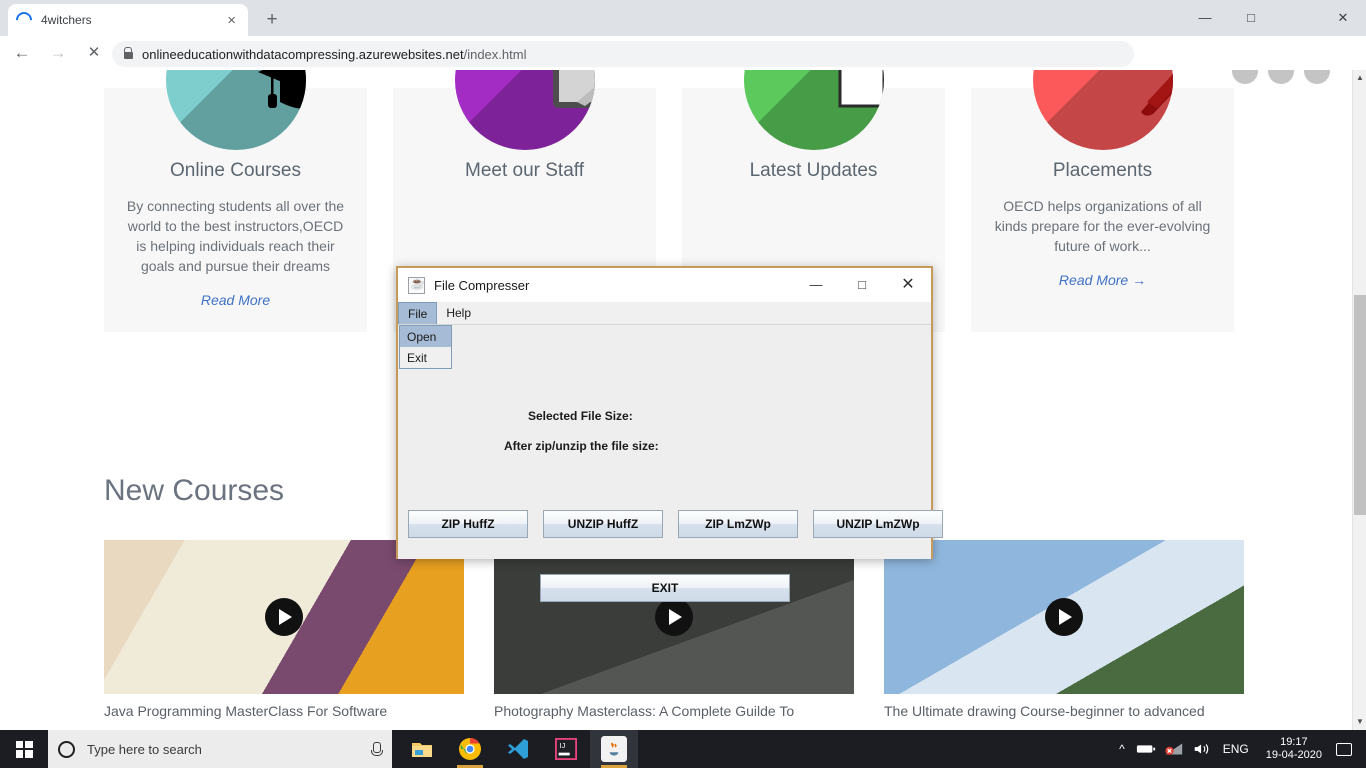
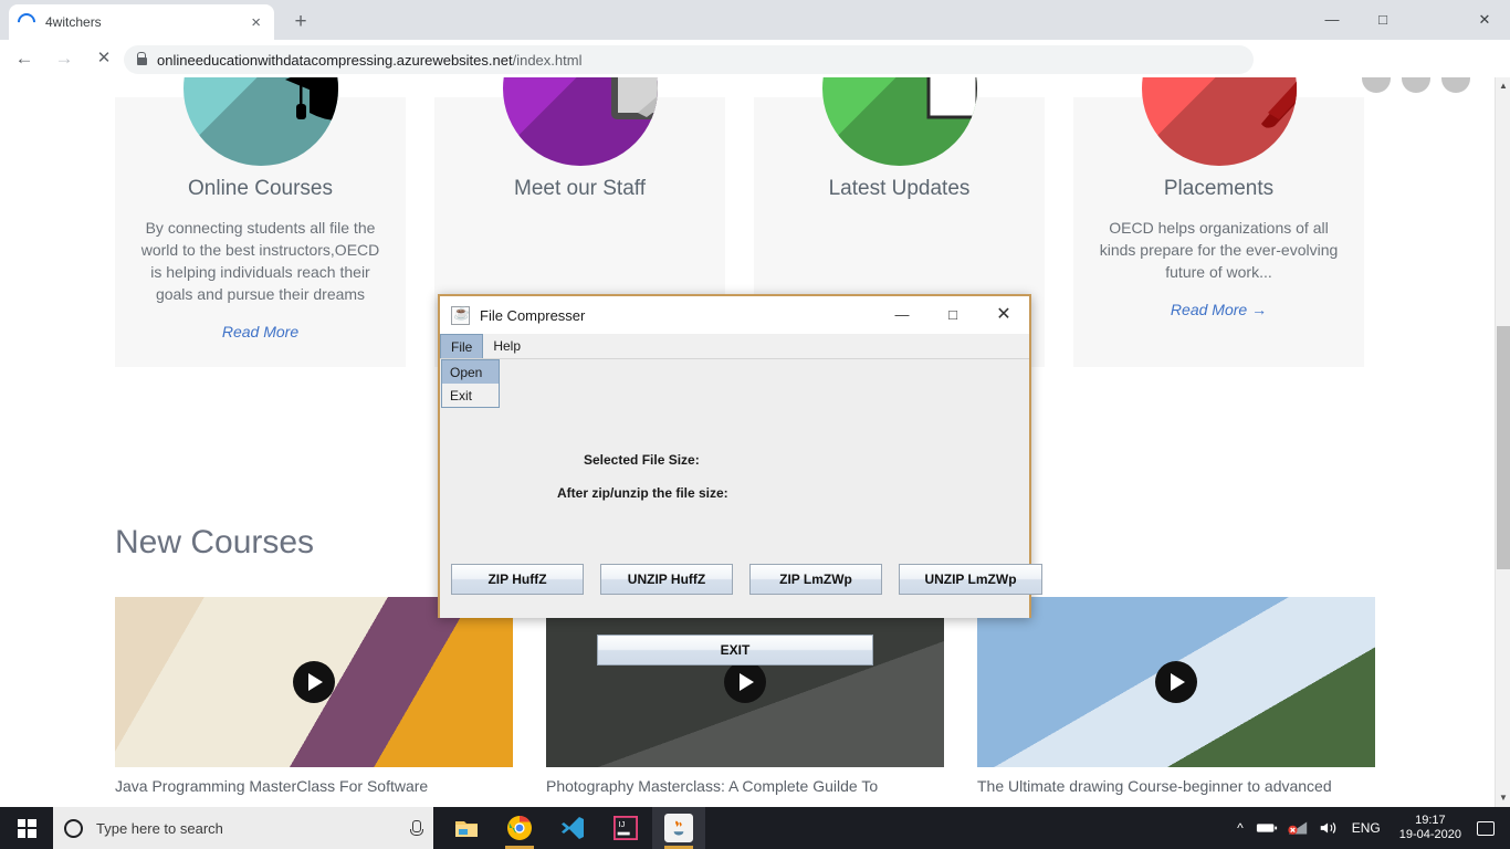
  4witchers
  ×
  +
  —
  □
  ✕
  ←
  →
  ✕
  onlineeducationwithdatacompressing.azurewebsites.net/index.html
  Online Courses
- By connecting students all over the world to the best instructors,OECD is helping individuals reach their goals and pursue their dreams
+ By connecting students all file the world to the best instructors,OECD is helping individuals reach their goals and pursue their dreams
  Read More
  Meet our Staff
  Latest Updates
  Placements
  OECD helps organizations of all kinds prepare for the ever-evolving future of work...
  Read More →
  New Courses
  Java Programming MasterClass For Software
  Photography Masterclass: A Complete Guilde To
  The Ultimate drawing Course-beginner to advanced
  ▲
  ▼
  File Compresser
  —
  □
  ✕
  File
  Help
  Open
  Exit
  Selected File Size:
  After zip/unzip the file size:
  ZIP HuffZ
  UNZIP HuffZ
  ZIP LmZWp
  UNZIP LmZWp
  EXIT
  Type here to search
  IJ
  ^
  ENG
  19:17
  19-04-2020
